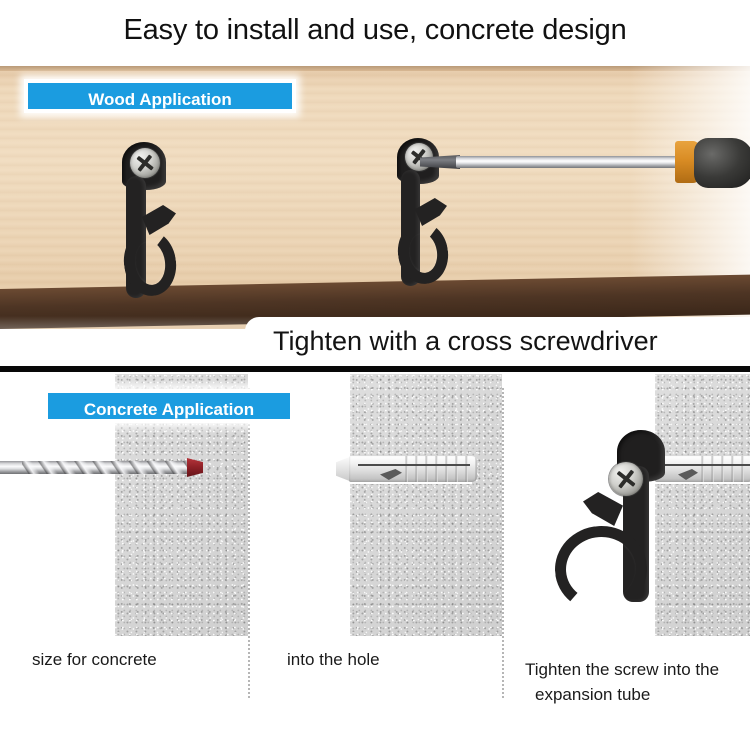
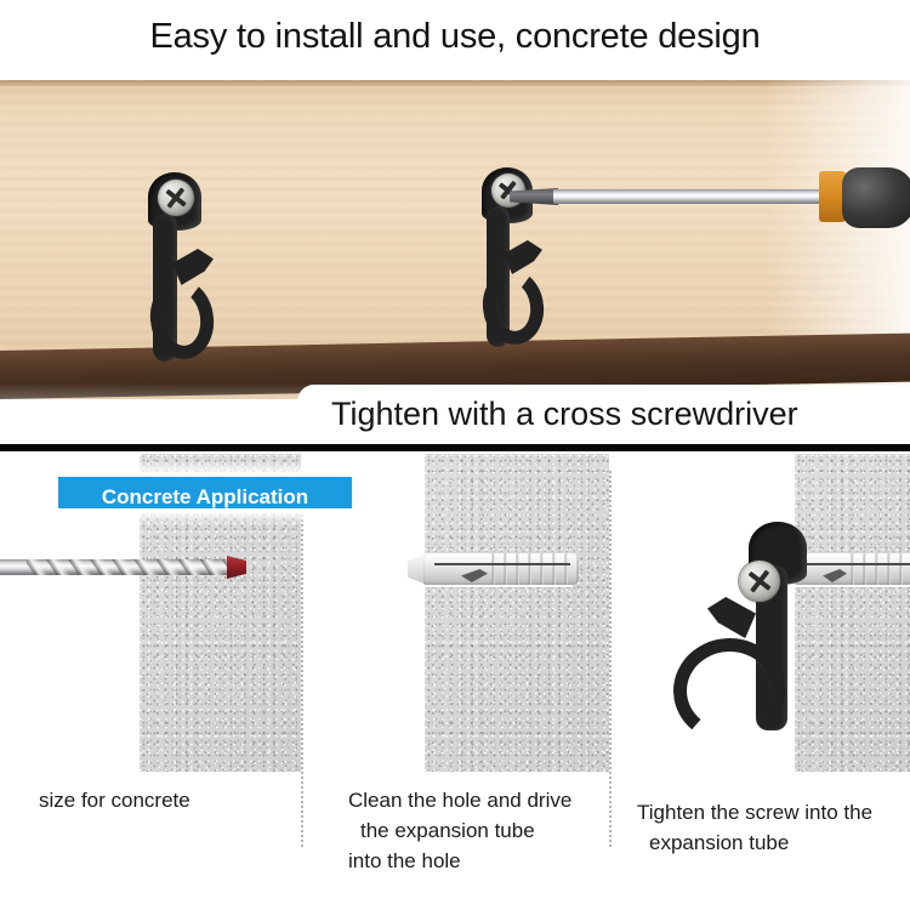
  Easy to install and use, concrete design
- Wood Application
  Tighten with a cross screwdriver
  Concrete Application
  size for concrete
+ Clean the hole and drive
+ the expansion tube
  into the hole
  Tighten the screw into the
  expansion tube
